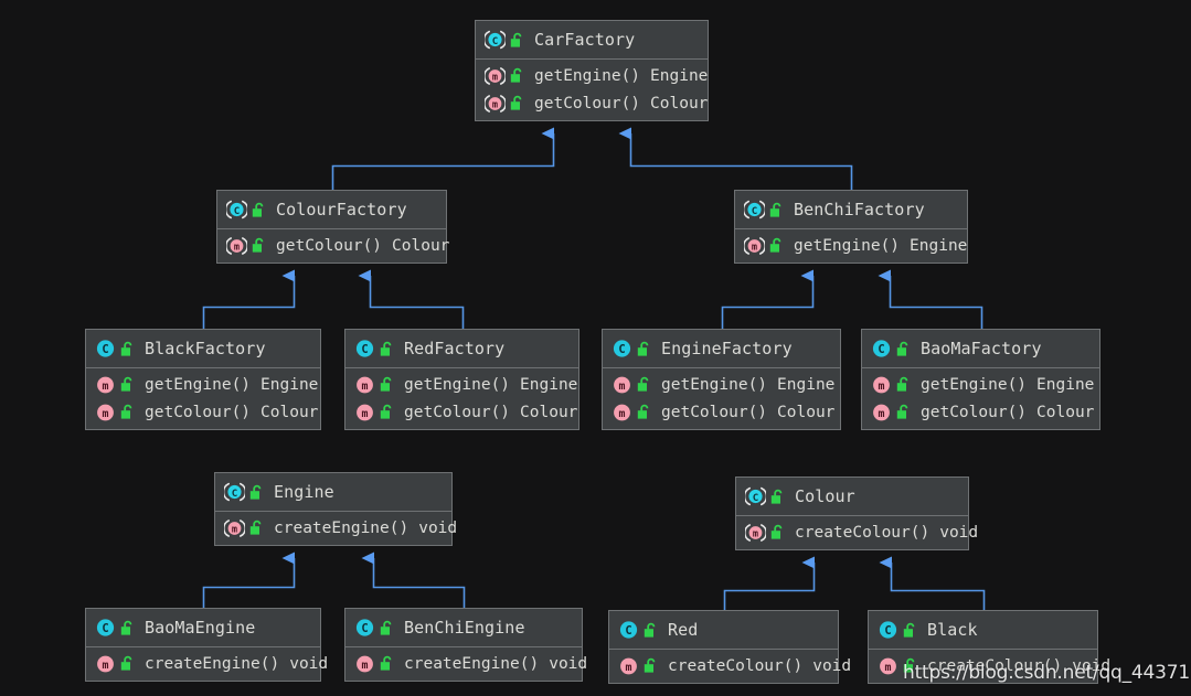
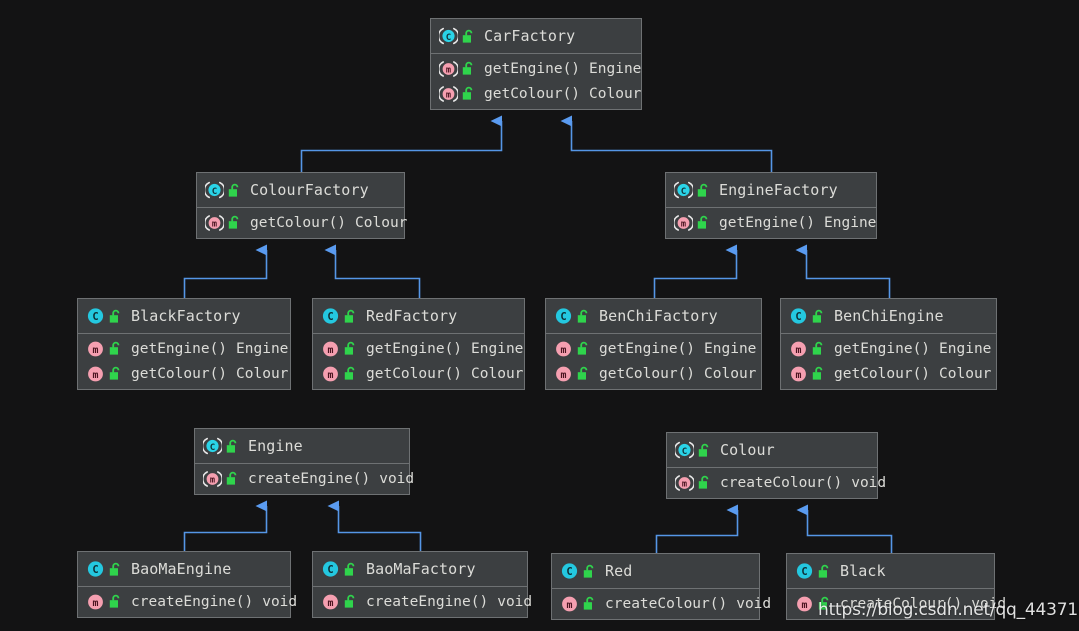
  C
  CarFactory
  m
  getEngine()
  Engine
  m
  getColour()
  Colour
  C
  ColourFactory
  m
  getColour()
  Colour
  C
- BenChiFactory
+ EngineFactory
  m
  getEngine()
  Engine
  C
  BlackFactory
  m
  getEngine()
  Engine
  m
  getColour()
  Colour
  C
  RedFactory
  m
  getEngine()
  Engine
  m
  getColour()
  Colour
  C
- EngineFactory
+ BenChiFactory
  m
  getEngine()
  Engine
  m
  getColour()
  Colour
  C
- BaoMaFactory
+ BenChiEngine
  m
  getEngine()
  Engine
  m
  getColour()
  Colour
  C
  Engine
  m
  createEngine()
  void
  C
  Colour
  m
  createColour()
  void
  C
  BaoMaEngine
  m
  createEngine()
  void
  C
- BenChiEngine
+ BaoMaFactory
  m
  createEngine()
  void
  C
  Red
  m
  createColour()
  void
  C
  Black
  m
  createColour()
  void
  https://blog.csdn.net/qq_44371
